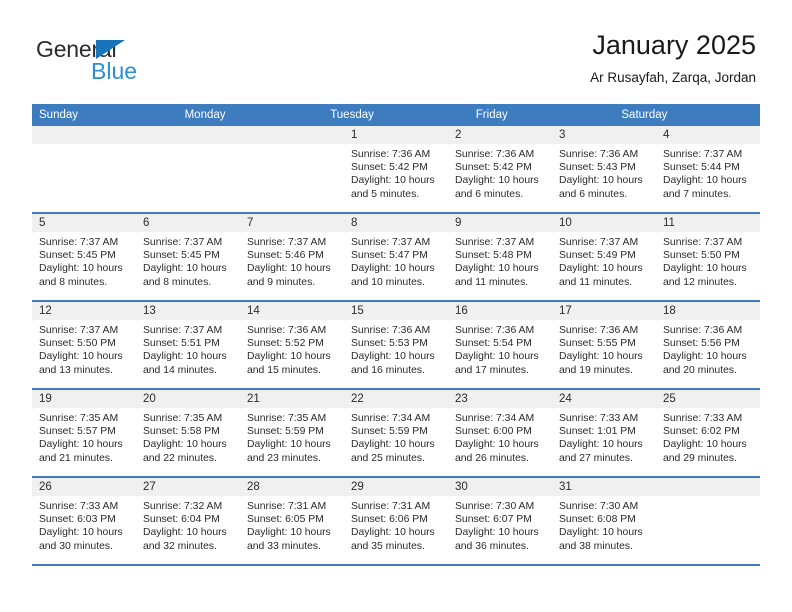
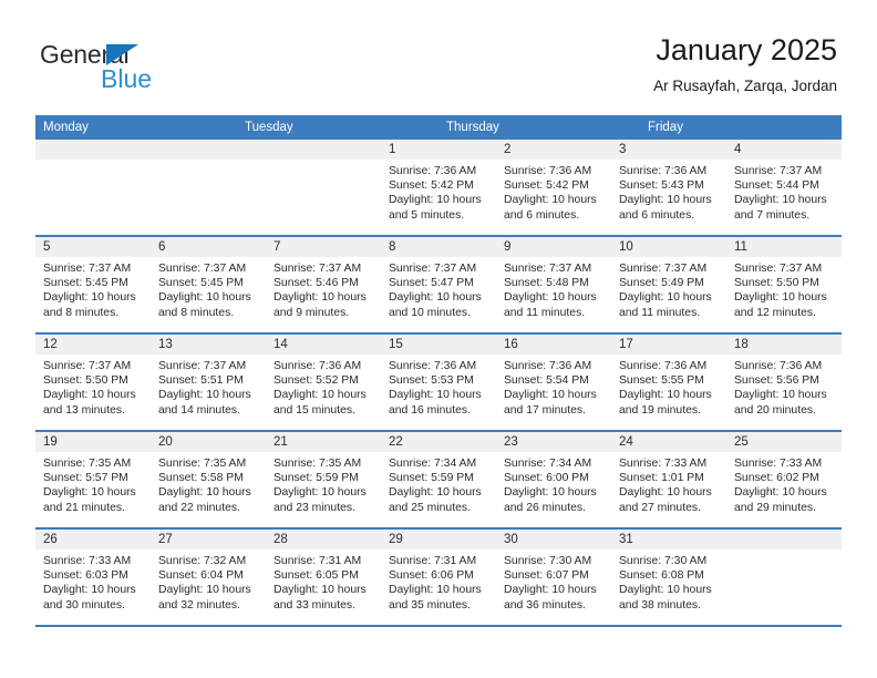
  General
  Blue
  January 2025
  Ar Rusayfah, Zarqa, Jordan
- Sunday
  Monday
  Tuesday
+ Thursday
  Friday
- Saturday
  1
  Sunrise: 7:36 AM
  Sunset: 5:42 PM
  Daylight: 10 hours
  and 5 minutes.
  2
  Sunrise: 7:36 AM
  Sunset: 5:42 PM
  Daylight: 10 hours
  and 6 minutes.
  3
  Sunrise: 7:36 AM
  Sunset: 5:43 PM
  Daylight: 10 hours
  and 6 minutes.
  4
  Sunrise: 7:37 AM
  Sunset: 5:44 PM
  Daylight: 10 hours
  and 7 minutes.
  5
  Sunrise: 7:37 AM
  Sunset: 5:45 PM
  Daylight: 10 hours
  and 8 minutes.
  6
  Sunrise: 7:37 AM
  Sunset: 5:45 PM
  Daylight: 10 hours
  and 8 minutes.
  7
  Sunrise: 7:37 AM
  Sunset: 5:46 PM
  Daylight: 10 hours
  and 9 minutes.
  8
  Sunrise: 7:37 AM
  Sunset: 5:47 PM
  Daylight: 10 hours
  and 10 minutes.
  9
  Sunrise: 7:37 AM
  Sunset: 5:48 PM
  Daylight: 10 hours
  and 11 minutes.
  10
  Sunrise: 7:37 AM
  Sunset: 5:49 PM
  Daylight: 10 hours
  and 11 minutes.
  11
  Sunrise: 7:37 AM
  Sunset: 5:50 PM
  Daylight: 10 hours
  and 12 minutes.
  12
  Sunrise: 7:37 AM
  Sunset: 5:50 PM
  Daylight: 10 hours
  and 13 minutes.
  13
  Sunrise: 7:37 AM
  Sunset: 5:51 PM
  Daylight: 10 hours
  and 14 minutes.
  14
  Sunrise: 7:36 AM
  Sunset: 5:52 PM
  Daylight: 10 hours
  and 15 minutes.
  15
  Sunrise: 7:36 AM
  Sunset: 5:53 PM
  Daylight: 10 hours
  and 16 minutes.
  16
  Sunrise: 7:36 AM
  Sunset: 5:54 PM
  Daylight: 10 hours
  and 17 minutes.
  17
  Sunrise: 7:36 AM
  Sunset: 5:55 PM
  Daylight: 10 hours
  and 19 minutes.
  18
  Sunrise: 7:36 AM
  Sunset: 5:56 PM
  Daylight: 10 hours
  and 20 minutes.
  19
  Sunrise: 7:35 AM
  Sunset: 5:57 PM
  Daylight: 10 hours
  and 21 minutes.
  20
  Sunrise: 7:35 AM
  Sunset: 5:58 PM
  Daylight: 10 hours
  and 22 minutes.
  21
  Sunrise: 7:35 AM
  Sunset: 5:59 PM
  Daylight: 10 hours
  and 23 minutes.
  22
  Sunrise: 7:34 AM
  Sunset: 5:59 PM
  Daylight: 10 hours
  and 25 minutes.
  23
  Sunrise: 7:34 AM
  Sunset: 6:00 PM
  Daylight: 10 hours
  and 26 minutes.
  24
  Sunrise: 7:33 AM
  Sunset: 1:01 PM
  Daylight: 10 hours
  and 27 minutes.
  25
  Sunrise: 7:33 AM
  Sunset: 6:02 PM
  Daylight: 10 hours
  and 29 minutes.
  26
  Sunrise: 7:33 AM
  Sunset: 6:03 PM
  Daylight: 10 hours
  and 30 minutes.
  27
  Sunrise: 7:32 AM
  Sunset: 6:04 PM
  Daylight: 10 hours
  and 32 minutes.
  28
  Sunrise: 7:31 AM
  Sunset: 6:05 PM
  Daylight: 10 hours
  and 33 minutes.
  29
  Sunrise: 7:31 AM
  Sunset: 6:06 PM
  Daylight: 10 hours
  and 35 minutes.
  30
  Sunrise: 7:30 AM
  Sunset: 6:07 PM
  Daylight: 10 hours
  and 36 minutes.
  31
  Sunrise: 7:30 AM
  Sunset: 6:08 PM
  Daylight: 10 hours
  and 38 minutes.
